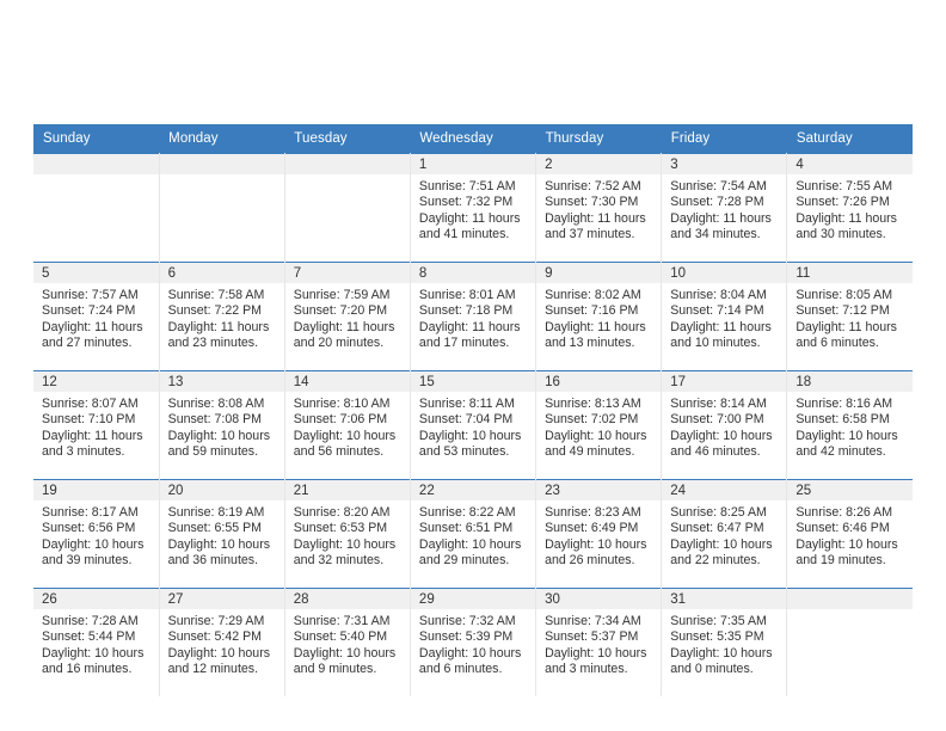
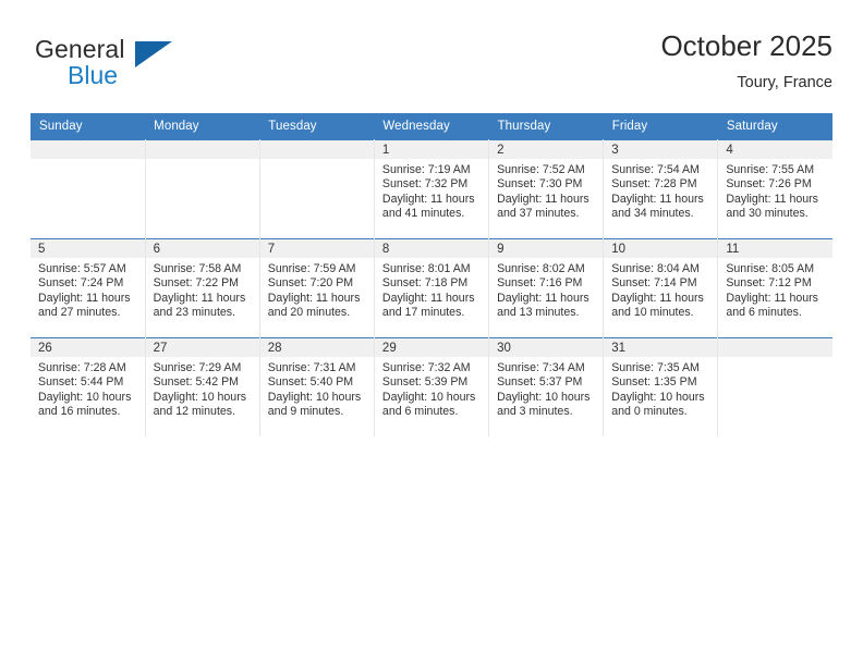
+ General
+ Blue
+ October 2025
+ Toury, France
  Sunday	Monday	Tuesday	Wednesday	Thursday	Friday	Saturday
- 			1Sunrise: 7:51 AMSunset: 7:32 PMDaylight: 11 hoursand 41 minutes.	2Sunrise: 7:52 AMSunset: 7:30 PMDaylight: 11 hoursand 37 minutes.	3Sunrise: 7:54 AMSunset: 7:28 PMDaylight: 11 hoursand 34 minutes.	4Sunrise: 7:55 AMSunset: 7:26 PMDaylight: 11 hoursand 30 minutes.
+ 			1Sunrise: 7:19 AMSunset: 7:32 PMDaylight: 11 hoursand 41 minutes.	2Sunrise: 7:52 AMSunset: 7:30 PMDaylight: 11 hoursand 37 minutes.	3Sunrise: 7:54 AMSunset: 7:28 PMDaylight: 11 hoursand 34 minutes.	4Sunrise: 7:55 AMSunset: 7:26 PMDaylight: 11 hoursand 30 minutes.
- 5Sunrise: 7:57 AMSunset: 7:24 PMDaylight: 11 hoursand 27 minutes.	6Sunrise: 7:58 AMSunset: 7:22 PMDaylight: 11 hoursand 23 minutes.	7Sunrise: 7:59 AMSunset: 7:20 PMDaylight: 11 hoursand 20 minutes.	8Sunrise: 8:01 AMSunset: 7:18 PMDaylight: 11 hoursand 17 minutes.	9Sunrise: 8:02 AMSunset: 7:16 PMDaylight: 11 hoursand 13 minutes.	10Sunrise: 8:04 AMSunset: 7:14 PMDaylight: 11 hoursand 10 minutes.	11Sunrise: 8:05 AMSunset: 7:12 PMDaylight: 11 hoursand 6 minutes.
+ 5Sunrise: 5:57 AMSunset: 7:24 PMDaylight: 11 hoursand 27 minutes.	6Sunrise: 7:58 AMSunset: 7:22 PMDaylight: 11 hoursand 23 minutes.	7Sunrise: 7:59 AMSunset: 7:20 PMDaylight: 11 hoursand 20 minutes.	8Sunrise: 8:01 AMSunset: 7:18 PMDaylight: 11 hoursand 17 minutes.	9Sunrise: 8:02 AMSunset: 7:16 PMDaylight: 11 hoursand 13 minutes.	10Sunrise: 8:04 AMSunset: 7:14 PMDaylight: 11 hoursand 10 minutes.	11Sunrise: 8:05 AMSunset: 7:12 PMDaylight: 11 hoursand 6 minutes.
- 12Sunrise: 8:07 AMSunset: 7:10 PMDaylight: 11 hoursand 3 minutes.	13Sunrise: 8:08 AMSunset: 7:08 PMDaylight: 10 hoursand 59 minutes.	14Sunrise: 8:10 AMSunset: 7:06 PMDaylight: 10 hoursand 56 minutes.	15Sunrise: 8:11 AMSunset: 7:04 PMDaylight: 10 hoursand 53 minutes.	16Sunrise: 8:13 AMSunset: 7:02 PMDaylight: 10 hoursand 49 minutes.	17Sunrise: 8:14 AMSunset: 7:00 PMDaylight: 10 hoursand 46 minutes.	18Sunrise: 8:16 AMSunset: 6:58 PMDaylight: 10 hoursand 42 minutes.
- 19Sunrise: 8:17 AMSunset: 6:56 PMDaylight: 10 hoursand 39 minutes.	20Sunrise: 8:19 AMSunset: 6:55 PMDaylight: 10 hoursand 36 minutes.	21Sunrise: 8:20 AMSunset: 6:53 PMDaylight: 10 hoursand 32 minutes.	22Sunrise: 8:22 AMSunset: 6:51 PMDaylight: 10 hoursand 29 minutes.	23Sunrise: 8:23 AMSunset: 6:49 PMDaylight: 10 hoursand 26 minutes.	24Sunrise: 8:25 AMSunset: 6:47 PMDaylight: 10 hoursand 22 minutes.	25Sunrise: 8:26 AMSunset: 6:46 PMDaylight: 10 hoursand 19 minutes.
- 26Sunrise: 7:28 AMSunset: 5:44 PMDaylight: 10 hoursand 16 minutes.	27Sunrise: 7:29 AMSunset: 5:42 PMDaylight: 10 hoursand 12 minutes.	28Sunrise: 7:31 AMSunset: 5:40 PMDaylight: 10 hoursand 9 minutes.	29Sunrise: 7:32 AMSunset: 5:39 PMDaylight: 10 hoursand 6 minutes.	30Sunrise: 7:34 AMSunset: 5:37 PMDaylight: 10 hoursand 3 minutes.	31Sunrise: 7:35 AMSunset: 5:35 PMDaylight: 10 hoursand 0 minutes.
+ 26Sunrise: 7:28 AMSunset: 5:44 PMDaylight: 10 hoursand 16 minutes.	27Sunrise: 7:29 AMSunset: 5:42 PMDaylight: 10 hoursand 12 minutes.	28Sunrise: 7:31 AMSunset: 5:40 PMDaylight: 10 hoursand 9 minutes.	29Sunrise: 7:32 AMSunset: 5:39 PMDaylight: 10 hoursand 6 minutes.	30Sunrise: 7:34 AMSunset: 5:37 PMDaylight: 10 hoursand 3 minutes.	31Sunrise: 7:35 AMSunset: 1:35 PMDaylight: 10 hoursand 0 minutes.
